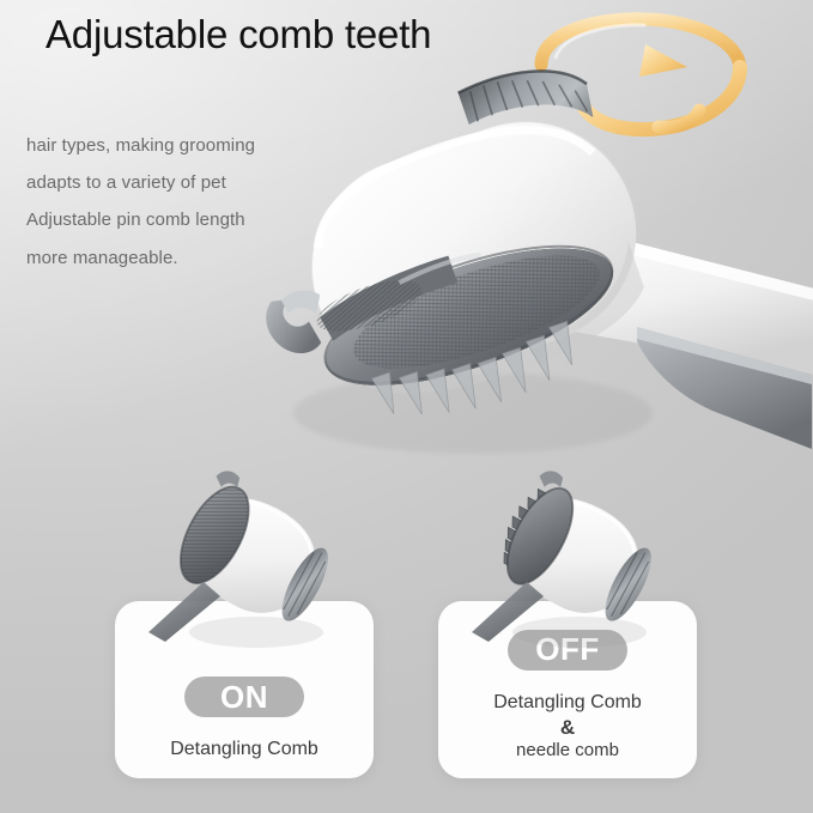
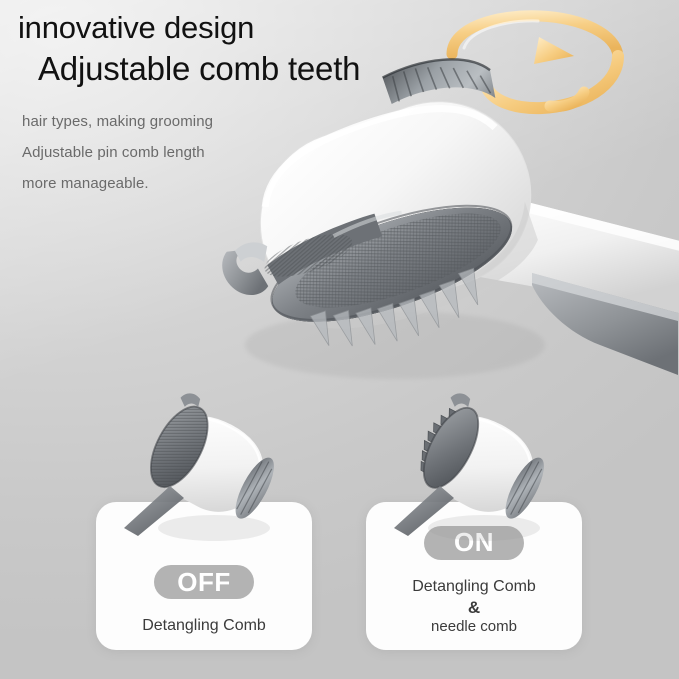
+ innovative design
  Adjustable comb teeth
  hair types, making grooming
- adapts to a variety of pet
  Adjustable pin comb length
  more manageable.
- ON
+ OFF
  Detangling Comb
- OFF
+ ON
  Detangling Comb
  &
  needle comb
